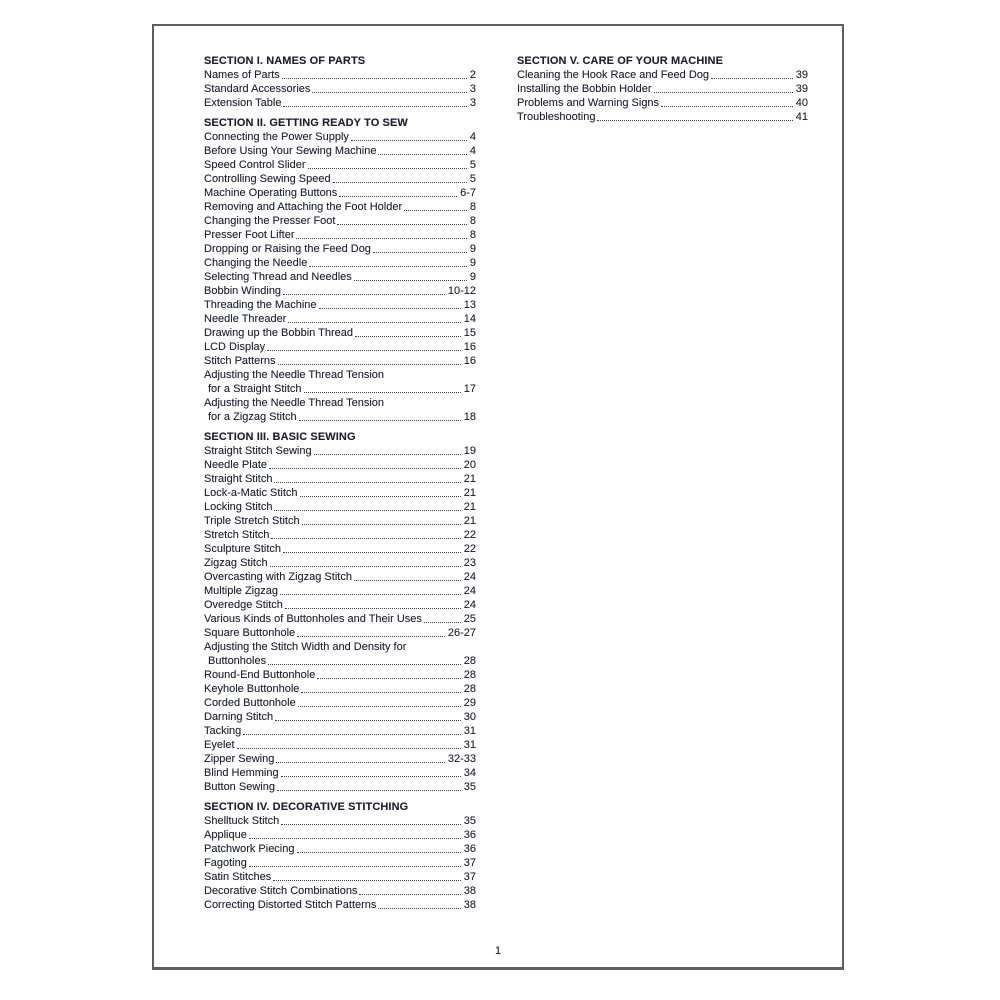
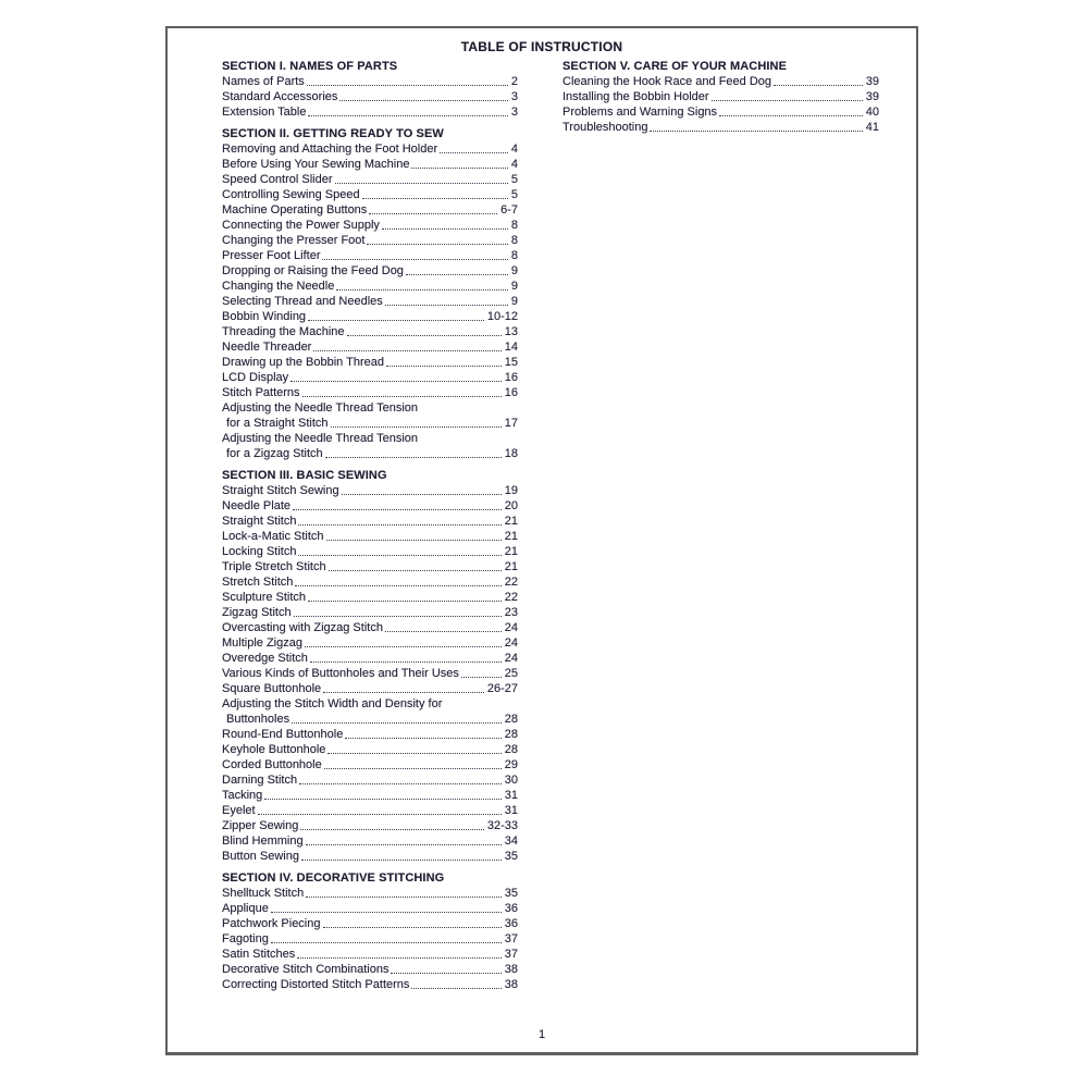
+ TABLE OF INSTRUCTION
  SECTION I. NAMES OF PARTS
  Names of Parts
  2
  Standard Accessories
  3
  Extension Table
  3
  SECTION II. GETTING READY TO SEW
- Connecting the Power Supply
+ Removing and Attaching the Foot Holder
  4
  Before Using Your Sewing Machine
  4
  Speed Control Slider
  5
  Controlling Sewing Speed
  5
  Machine Operating Buttons
  6-7
- Removing and Attaching the Foot Holder
+ Connecting the Power Supply
  8
  Changing the Presser Foot
  8
  Presser Foot Lifter
  8
  Dropping or Raising the Feed Dog
  9
  Changing the Needle
  9
  Selecting Thread and Needles
  9
  Bobbin Winding
  10-12
  Threading the Machine
  13
  Needle Threader
  14
  Drawing up the Bobbin Thread
  15
  LCD Display
  16
  Stitch Patterns
  16
  Adjusting the Needle Thread Tension
  for a Straight Stitch
  17
  Adjusting the Needle Thread Tension
  for a Zigzag Stitch
  18
  SECTION III. BASIC SEWING
  Straight Stitch Sewing
  19
  Needle Plate
  20
  Straight Stitch
  21
  Lock-a-Matic Stitch
  21
  Locking Stitch
  21
  Triple Stretch Stitch
  21
  Stretch Stitch
  22
  Sculpture Stitch
  22
  Zigzag Stitch
  23
  Overcasting with Zigzag Stitch
  24
  Multiple Zigzag
  24
  Overedge Stitch
  24
  Various Kinds of Buttonholes and Their Uses
  25
  Square Buttonhole
  26-27
  Adjusting the Stitch Width and Density for
  Buttonholes
  28
  Round-End Buttonhole
  28
  Keyhole Buttonhole
  28
  Corded Buttonhole
  29
  Darning Stitch
  30
  Tacking
  31
  Eyelet
  31
  Zipper Sewing
  32-33
  Blind Hemming
  34
  Button Sewing
  35
  SECTION IV. DECORATIVE STITCHING
  Shelltuck Stitch
  35
  Applique
  36
  Patchwork Piecing
  36
  Fagoting
  37
  Satin Stitches
  37
  Decorative Stitch Combinations
  38
  Correcting Distorted Stitch Patterns
  38
  SECTION V. CARE OF YOUR MACHINE
  Cleaning the Hook Race and Feed Dog
  39
  Installing the Bobbin Holder
  39
  Problems and Warning Signs
  40
  Troubleshooting
  41
  1
